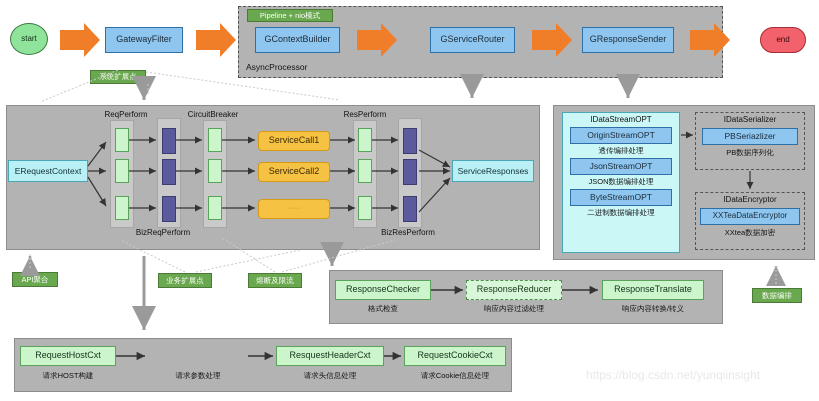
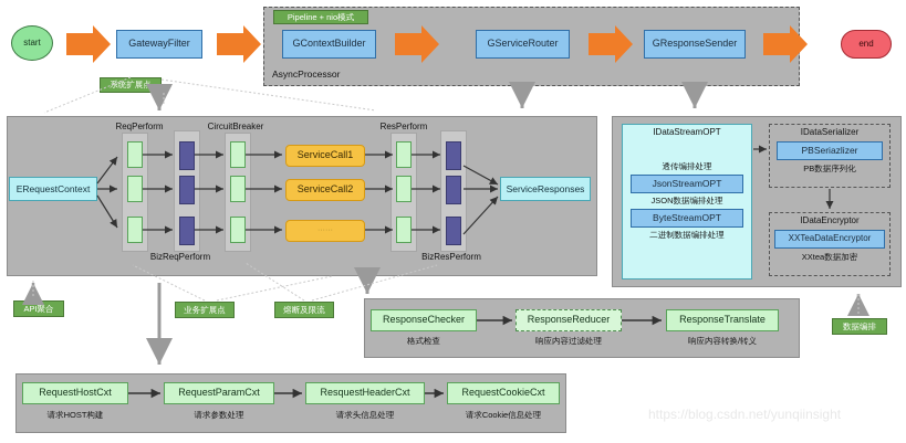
  AsyncProcessor
  Pipeline + nio模式
  start
  GatewayFilter
  GContextBuilder
  GServiceRouter
  GResponseSender
  end
  统扩展点
  ReqPerform
  CircuitBreaker
  ResPerform
  BizReqPerform
  BizResPerform
  ERequestContext
  ServiceCall1
  ServiceCall2
  ServiceResponses
  IDataStreamOPT
- OriginStreamOPT
  透传编排处理
  JsonStreamOPT
  JSON数据编排处理
  ByteStreamOPT
  二进制数据编排处理
  IDataSerializer
  PBSeriazlizer
  PB数据序列化
  IDataEncryptor
  XXTeaDataEncryptor
  XXtea数据加密
  API聚合
  业务扩展点
  熔断及限流
  数据编排
  ResponseChecker
  格式检查
  ResponseReducer
  响应内容过滤处理
  ResponseTranslate
  响应内容转换/转义
  RequestHostCxt
  请求HOST构建
+ RequestParamCxt
  请求参数处理
  ResquestHeaderCxt
  请求头信息处理
  RequestCookieCxt
  请求Cookie信息处理
